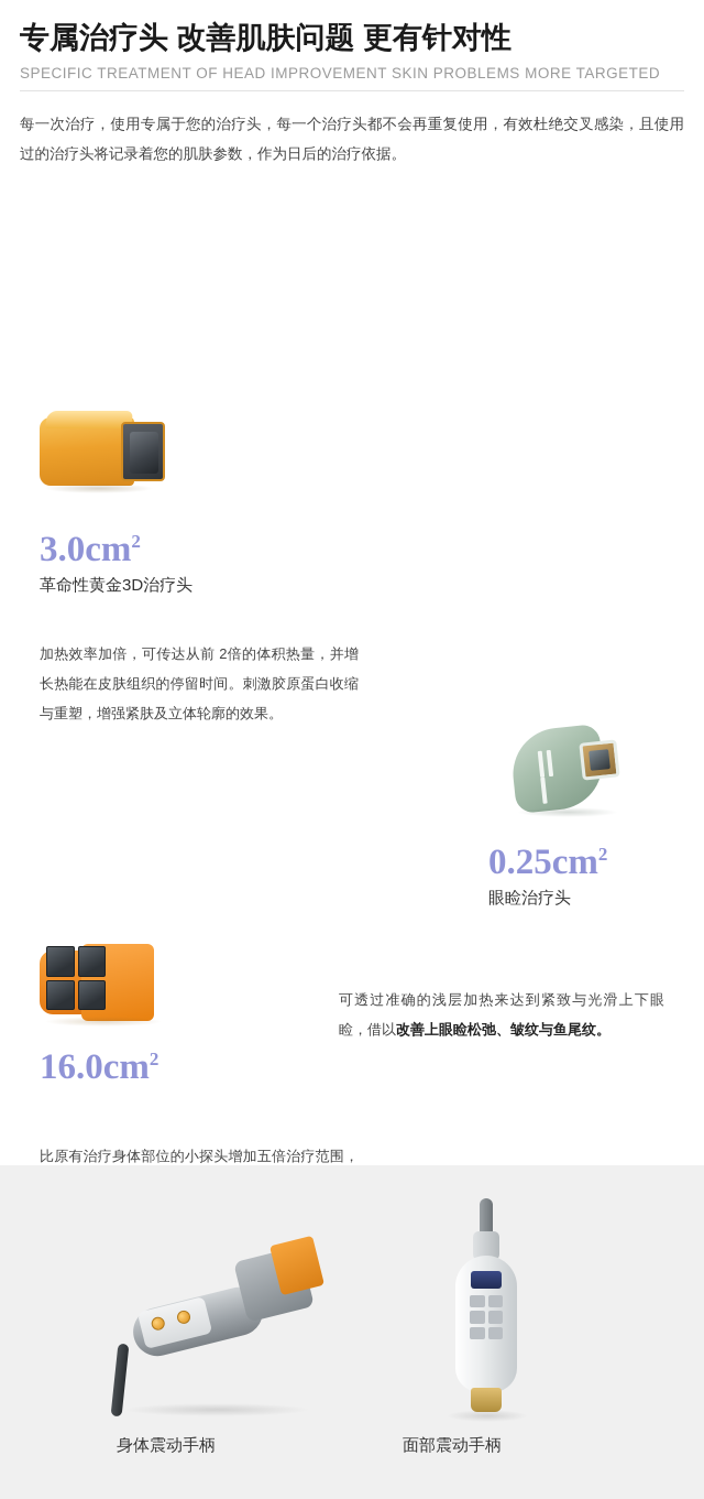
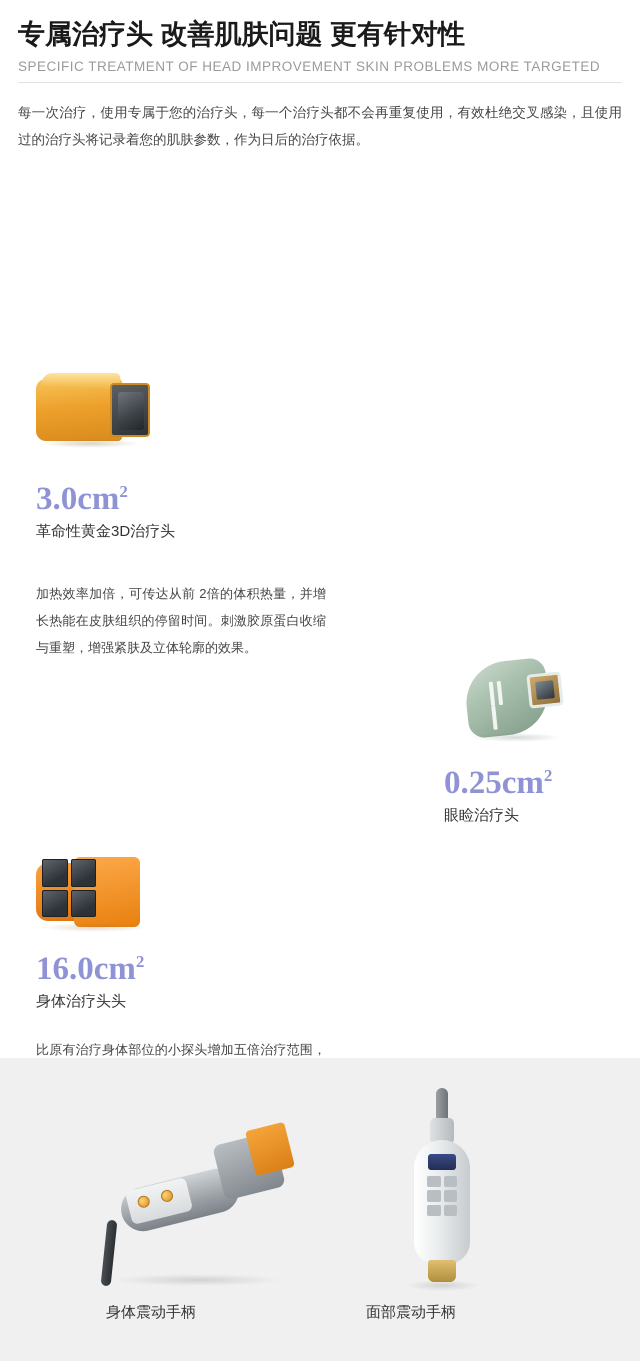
  专属治疗头 改善肌肤问题 更有针对性
  SPECIFIC TREATMENT OF HEAD IMPROVEMENT SKIN PROBLEMS MORE TARGETED
  每一次治疗，使用专属于您的治疗头，每一个治疗头都不会再重复使用，有效杜绝交叉感染，且使用过的治疗头将记录着您的肌肤参数，作为日后的治疗依据。
  3.0cm2
  革命性黄金3D治疗头
  加热效率加倍，可传达从前 2倍的体积热量，并增长热能在皮肤组织的停留时间。刺激胶原蛋白收缩与重塑，增强紧肤及立体轮廓的效果。
  0.25cm2
  眼睑治疗头
- 可透过准确的浅层加热来达到紧致与光滑上下眼睑，借以改善上眼睑松弛、皱纹与鱼尾纹。
  16.0cm2
+ 身体治疗头头
  身体震动手柄
  面部震动手柄
